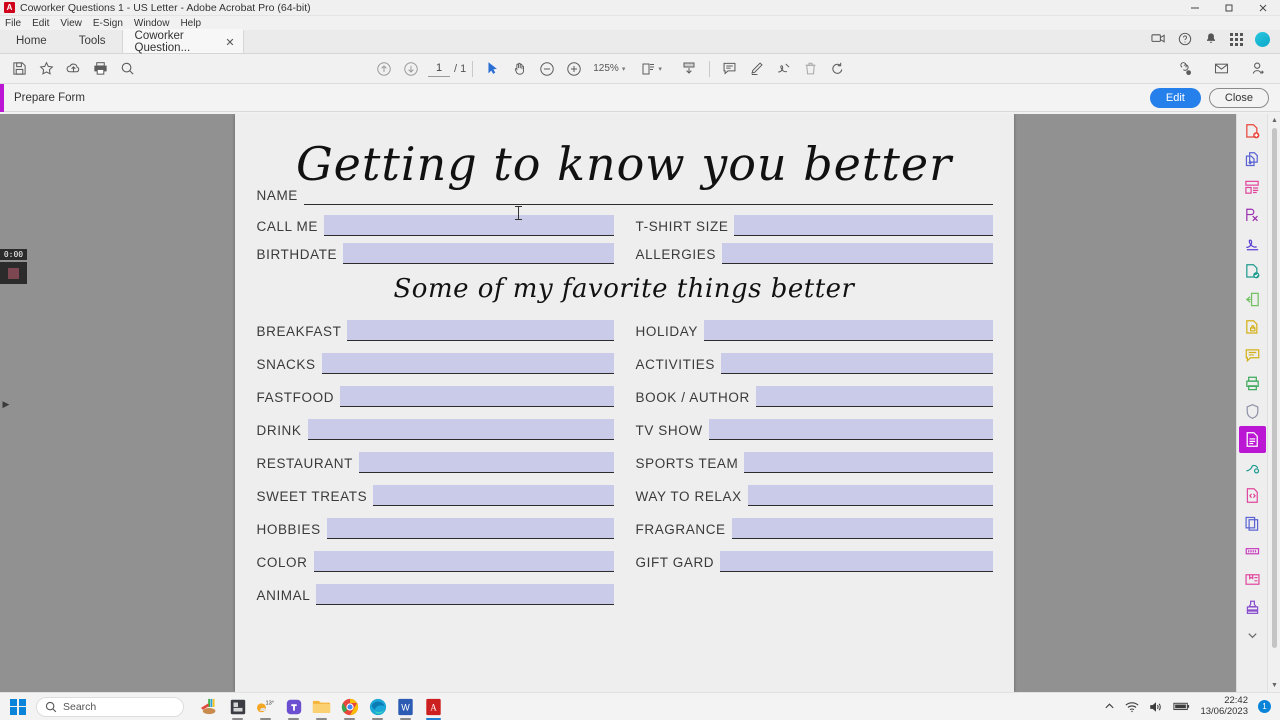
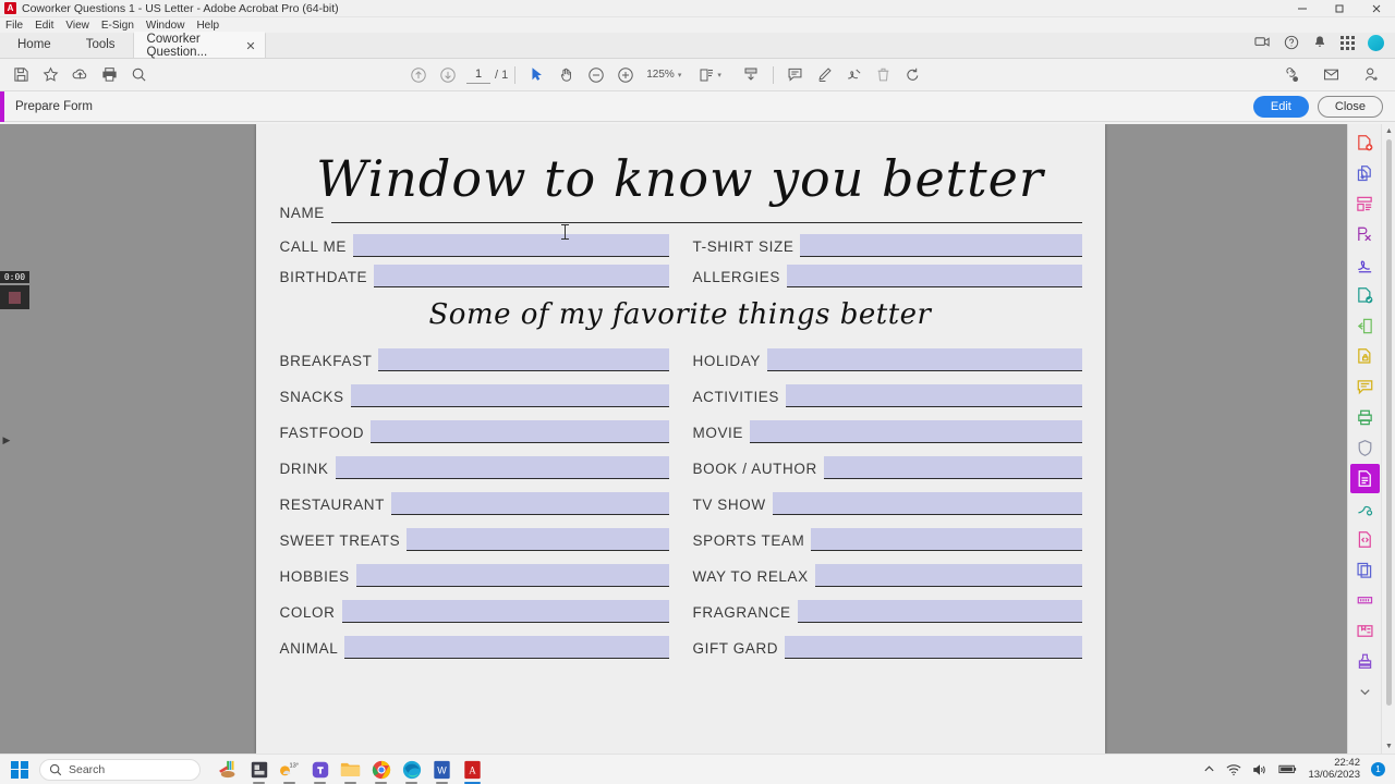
  A
  Coworker Questions 1 - US Letter - Adobe Acrobat Pro (64-bit)
  File
  Edit
  View
  E-Sign
  Window
  Help
  Home
  Tools
  Coworker Question...
  ✕
  1
  / 1
  125%
  Prepare Form
  Edit
  Close
  ▶
- Getting to know you better
+ Window to know you better
  NAME
  CALL ME
  BIRTHDATE
  T-SHIRT SIZE
  ALLERGIES
  Some of my favorite things better
  BREAKFAST
  SNACKS
  FASTFOOD
  DRINK
  RESTAURANT
  SWEET TREATS
  HOBBIES
  COLOR
  ANIMAL
  HOLIDAY
  ACTIVITIES
+ MOVIE
  BOOK / AUTHOR
  TV SHOW
  SPORTS TEAM
  WAY TO RELAX
  FRAGRANCE
  GIFT GARD
  0:00
  Search
  W
  A
  22:42
  13/06/2023
  1
